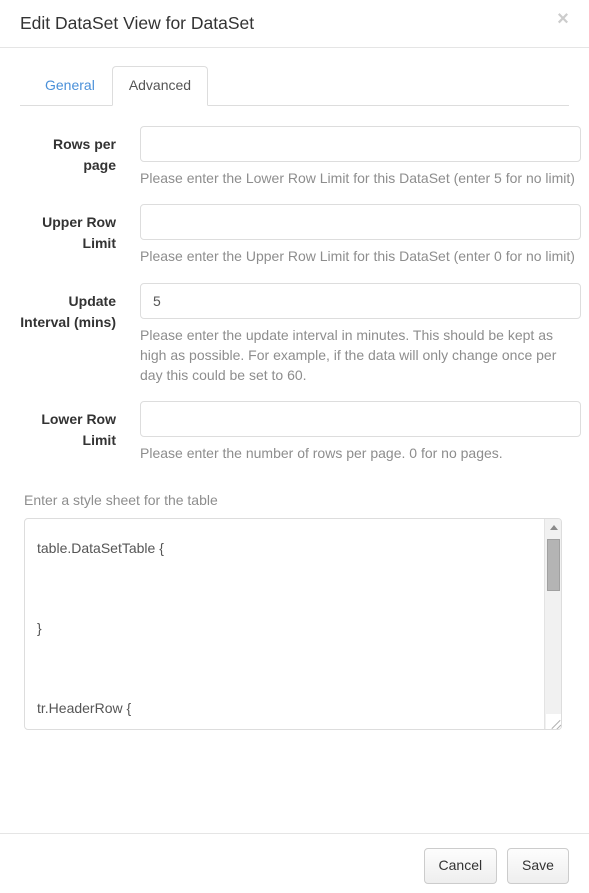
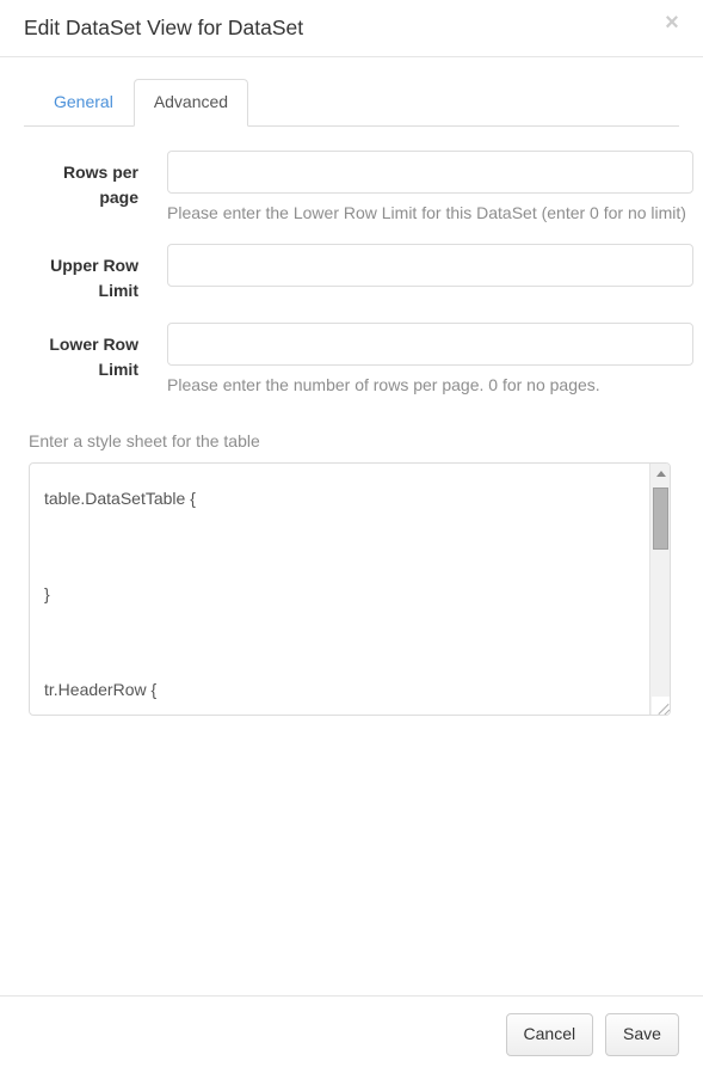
  Edit DataSet View for DataSet
  ×
  General
  Advanced
  Rows per page
- Please enter the Lower Row Limit for this DataSet (enter 5 for no limit)
+ Please enter the Lower Row Limit for this DataSet (enter 0 for no limit)
  Upper Row Limit
- Please enter the Upper Row Limit for this DataSet (enter 0 for no limit)
- Update Interval (mins)
- 5
- Please enter the update interval in minutes. This should be kept as high as possible. For example, if the data will only change once per day this could be set to 60.
  Lower Row Limit
  Please enter the number of rows per page. 0 for no pages.
  Enter a style sheet for the table
  table.DataSetTable {
  }
  tr.HeaderRow {
  Cancel Save
